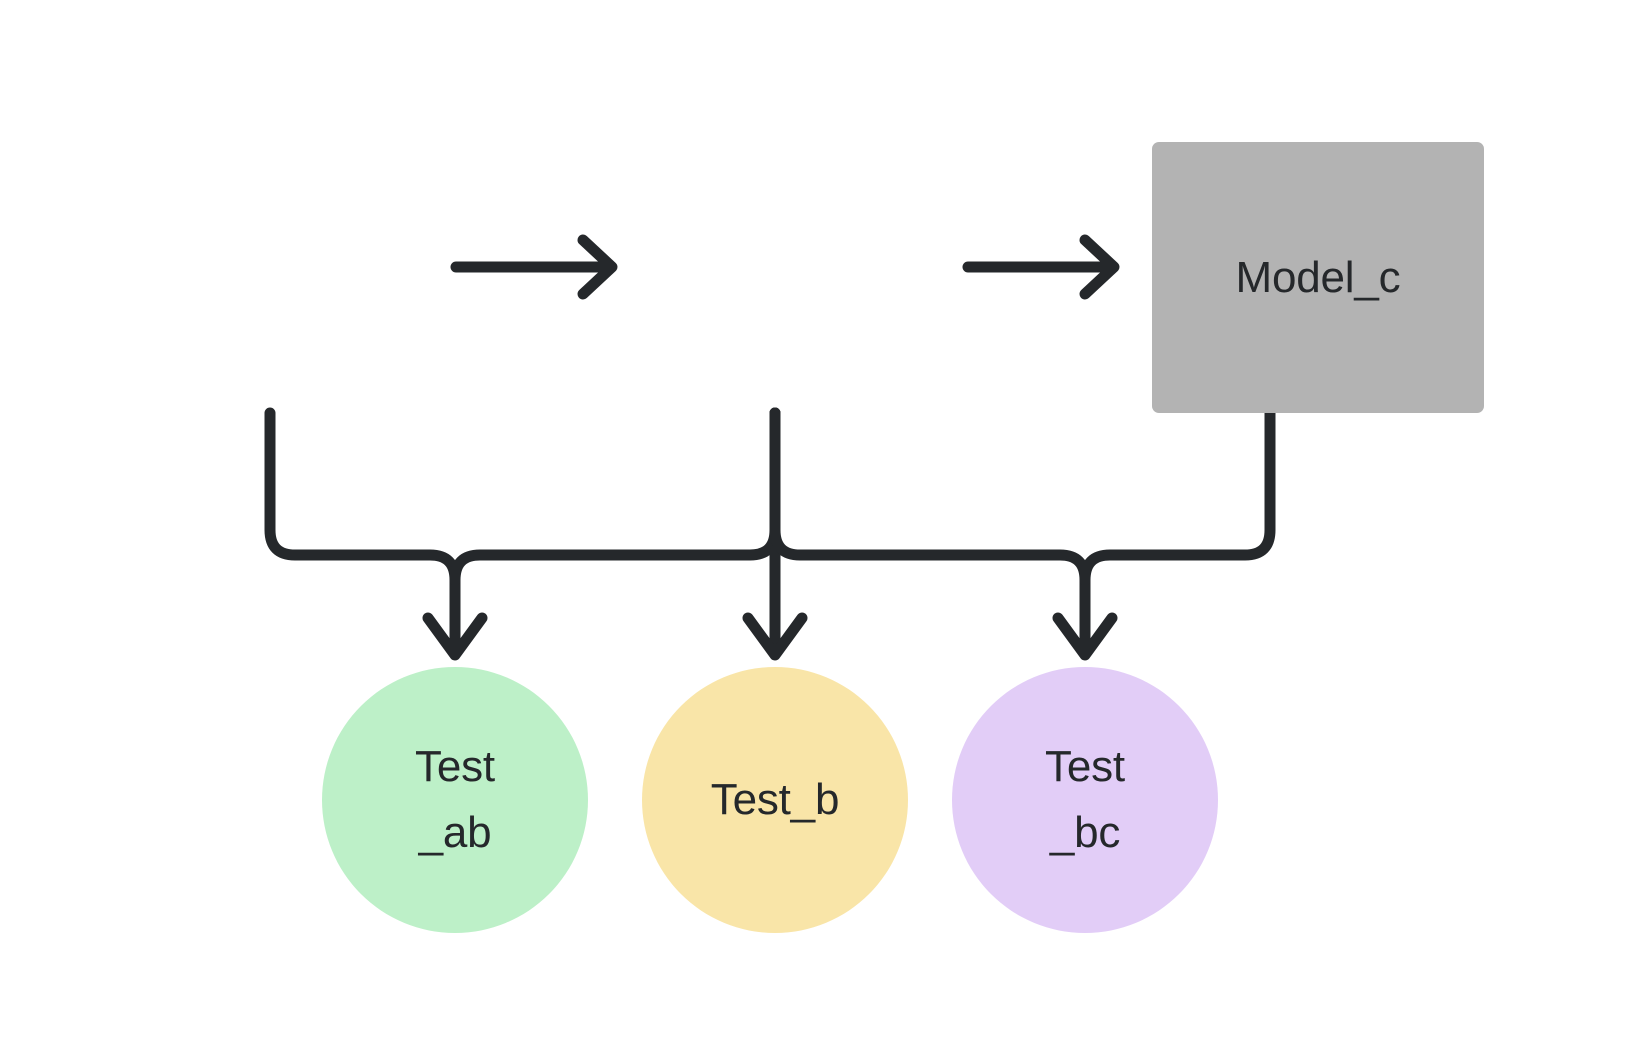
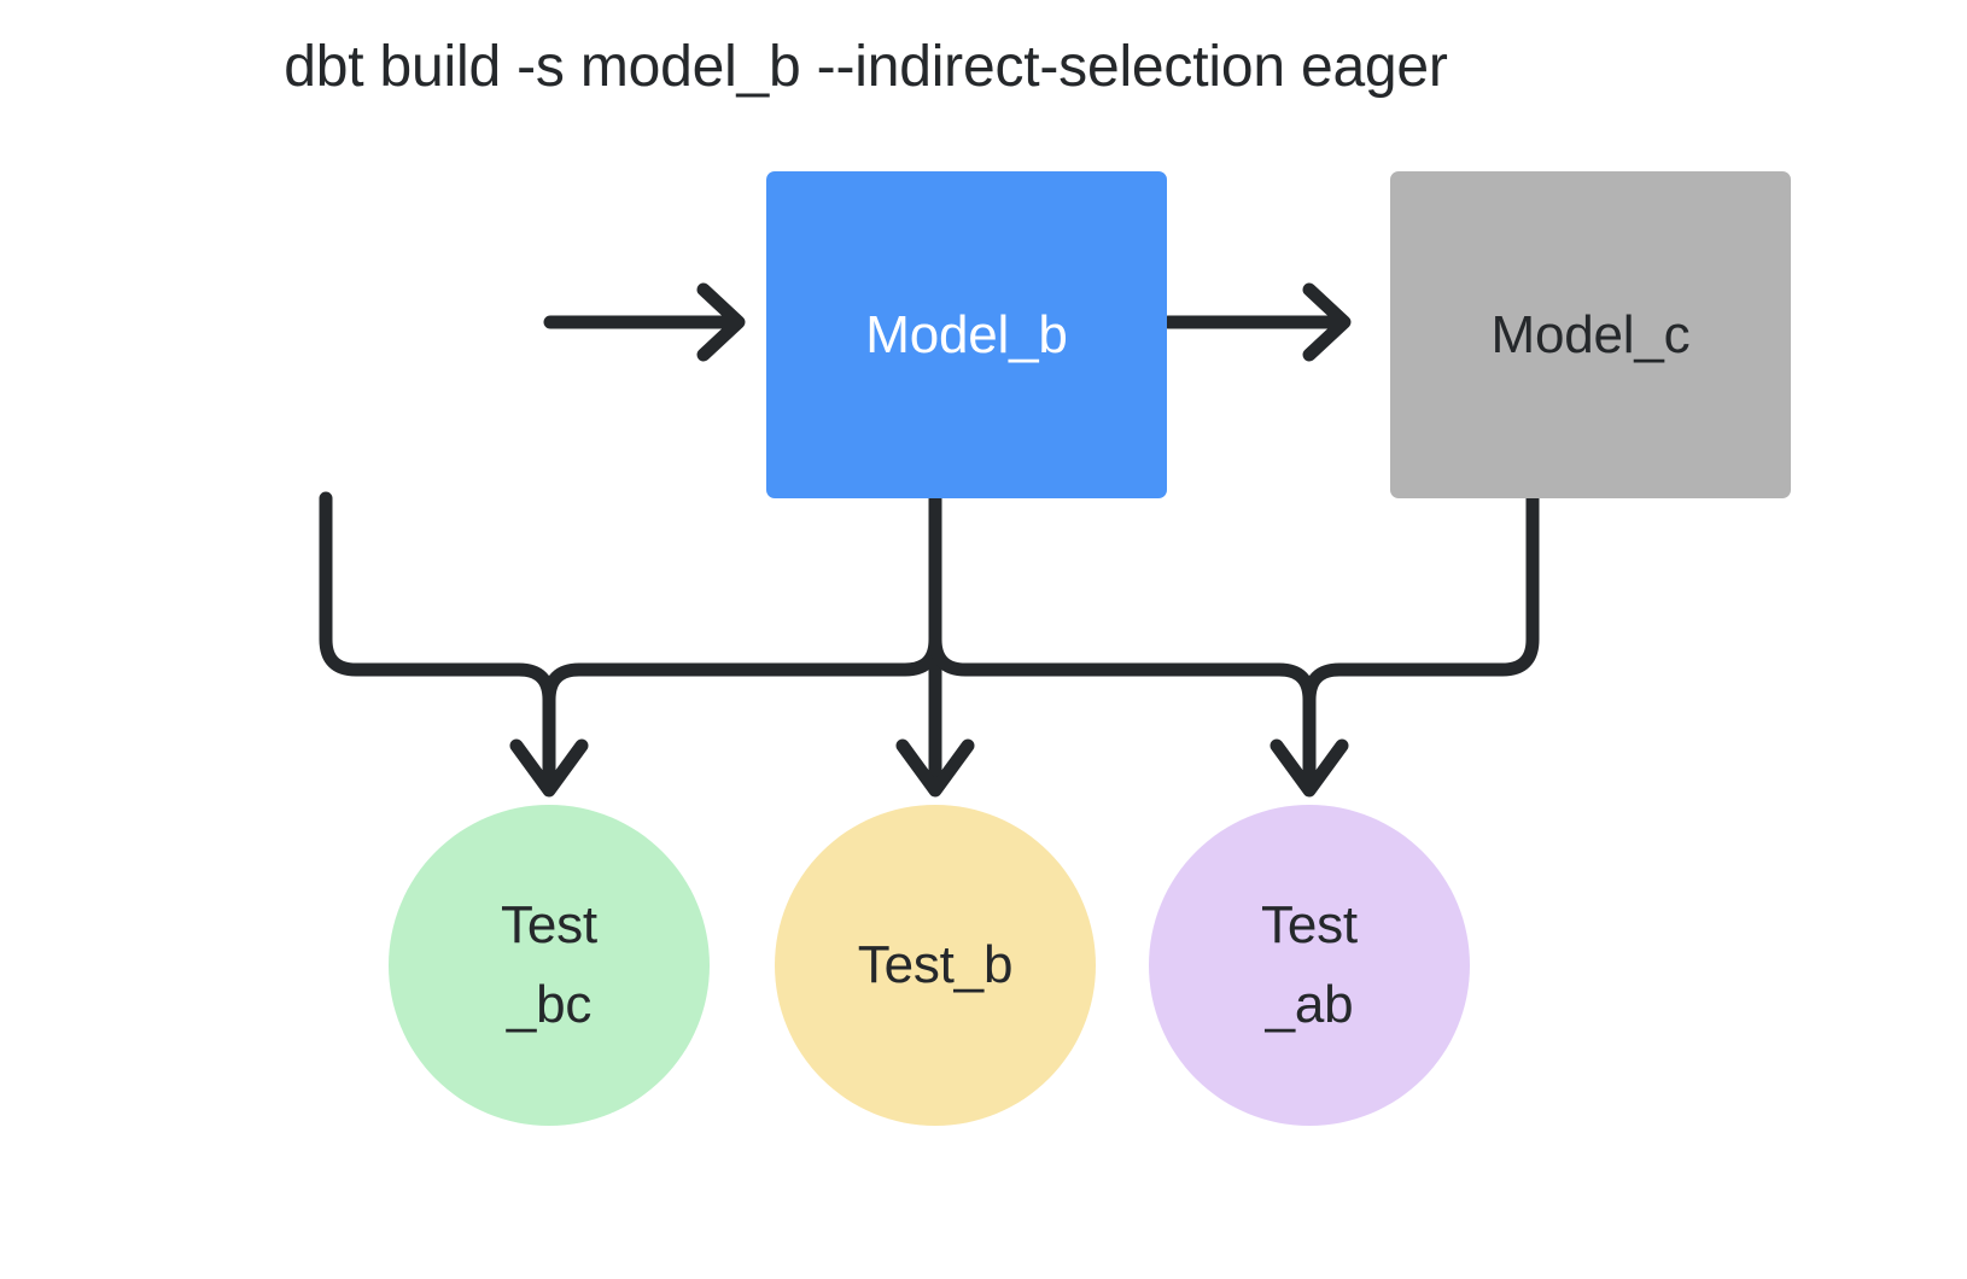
+ dbt build -s model_b --indirect-selection eager
+ Model_b
  Model_c
  Test
- _ab
+ _bc
  Test_b
  Test
- _bc
+ _ab
